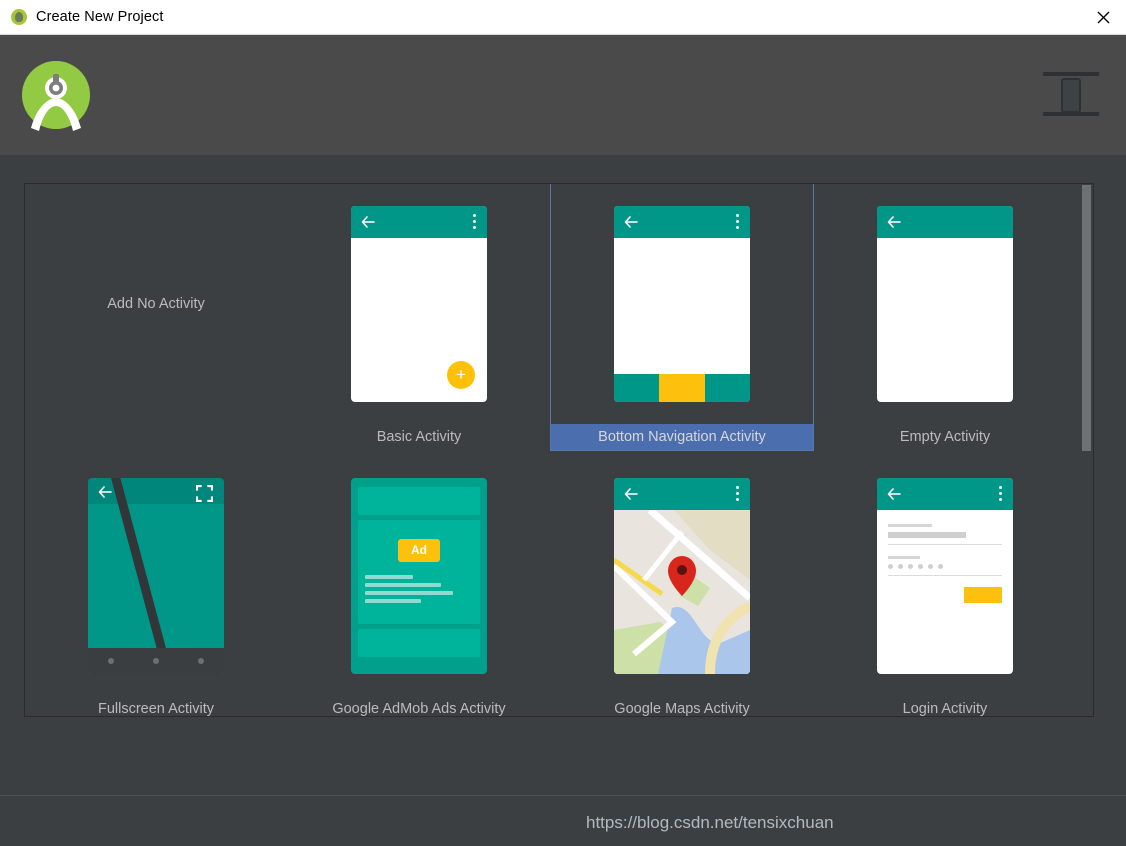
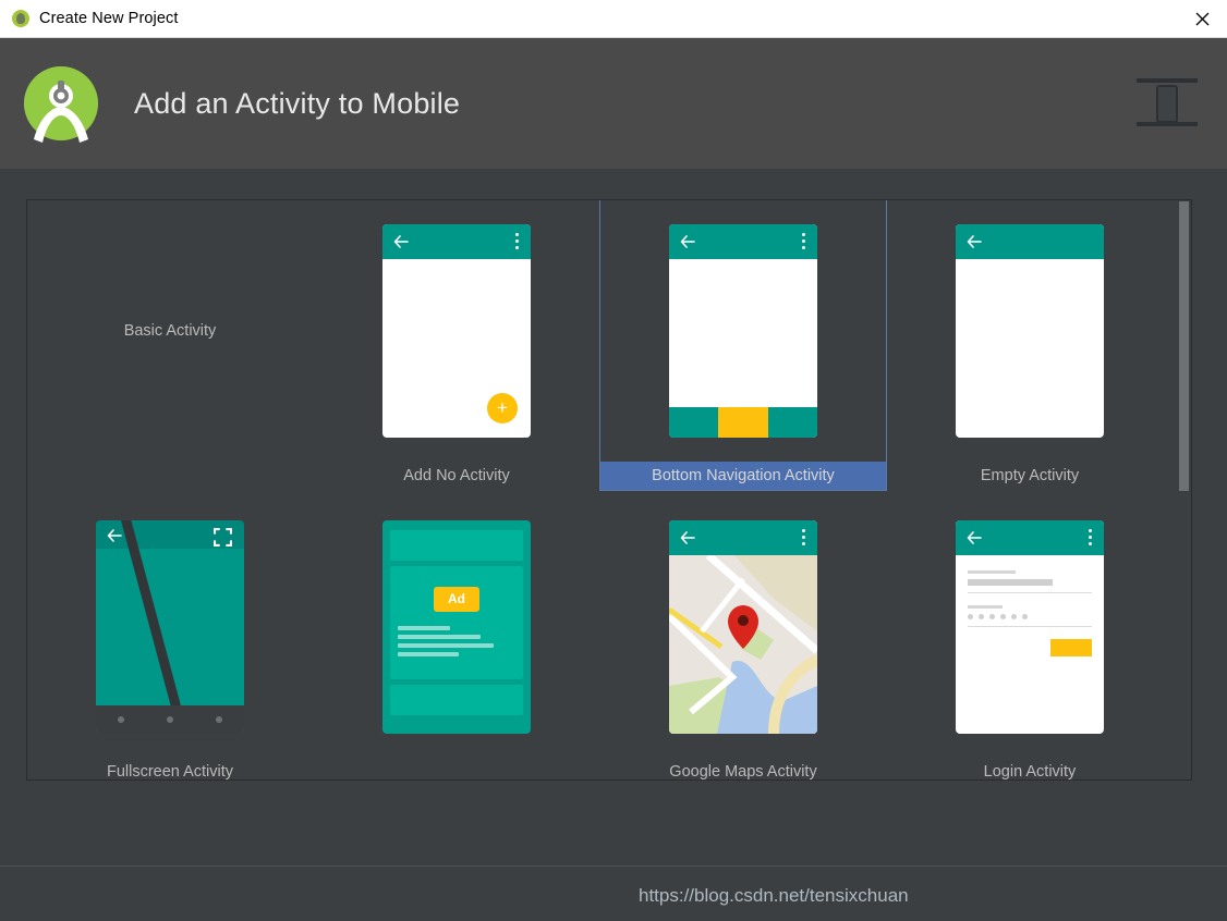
  Create New Project
+ Add an Activity to Mobile
- Add No Activity
+ Basic Activity
  +
- Basic Activity
+ Add No Activity
  Bottom Navigation Activity
  Empty Activity
  Fullscreen Activity
  Ad
- Google AdMob Ads Activity
  Google Maps Activity
  Login Activity
  https://blog.csdn.net/tensixchuan
